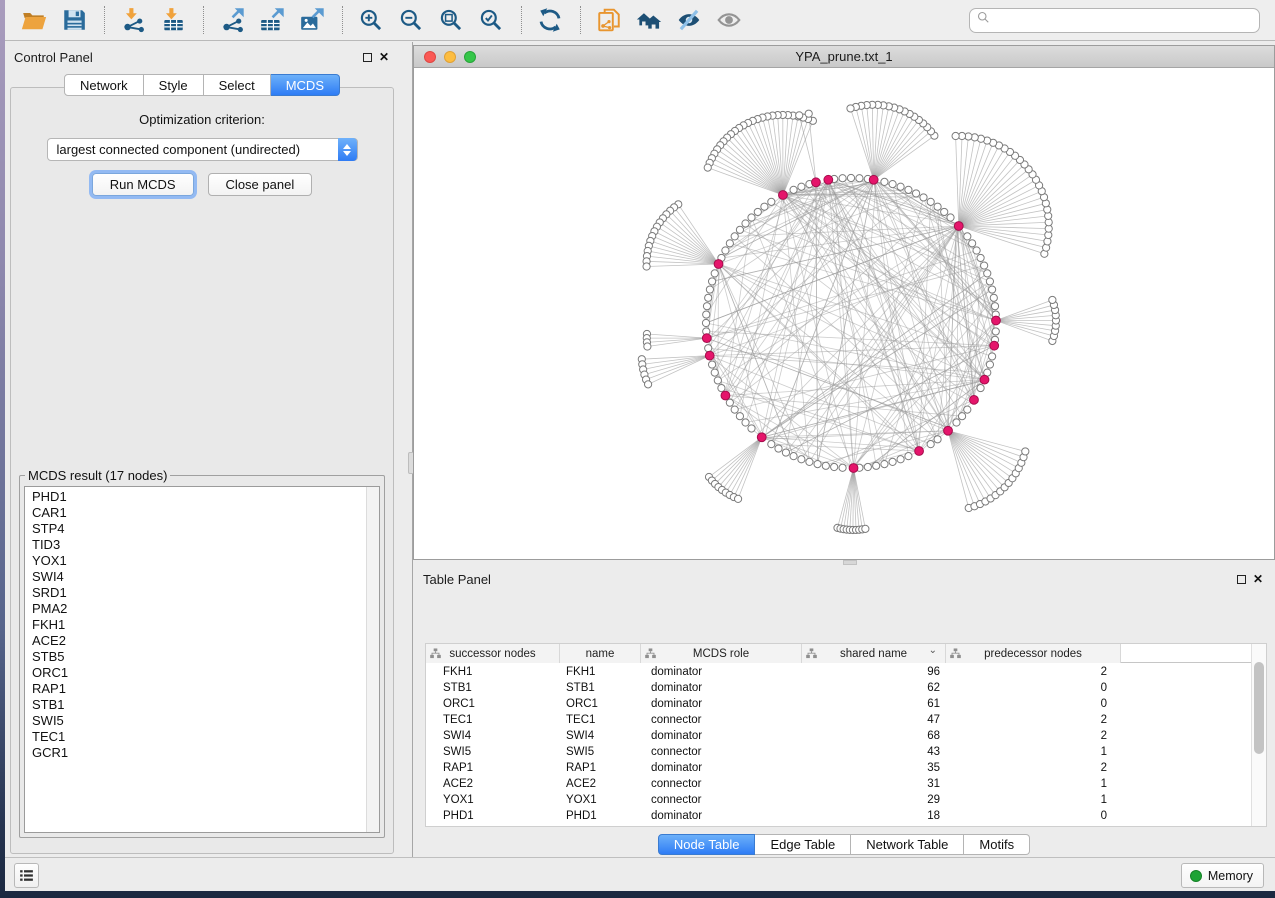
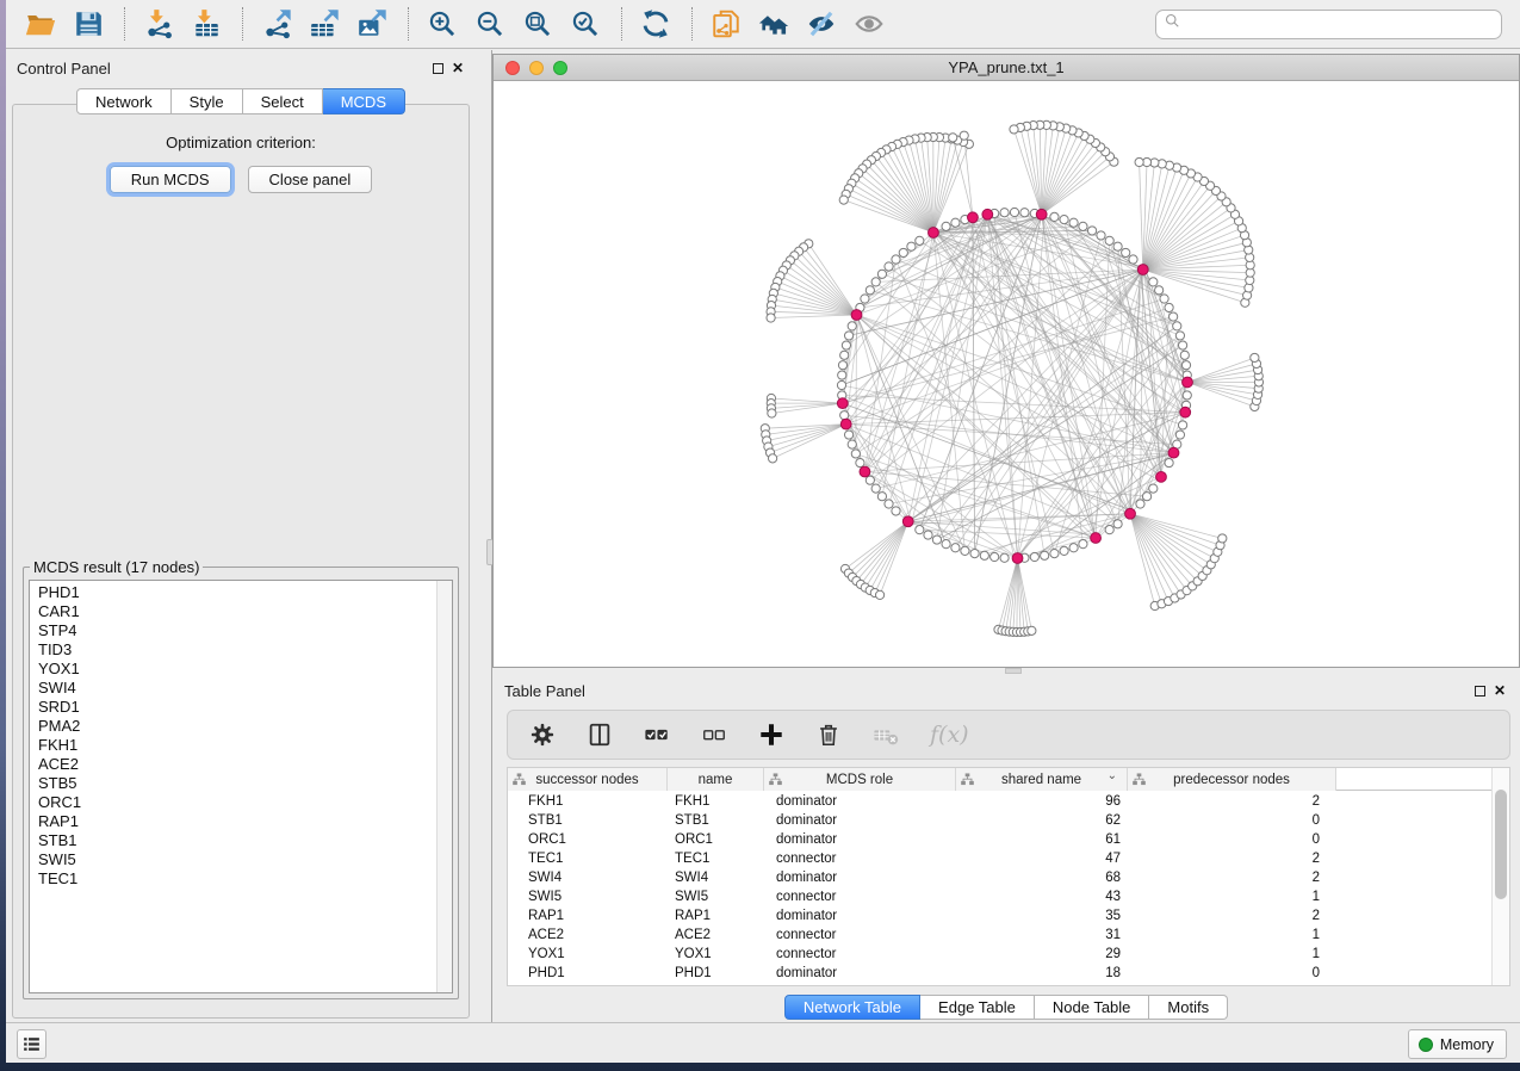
  Control Panel
  ✕
  Network
  Style
  Select
  MCDS
  Optimization criterion:
- largest connected component (undirected)
  Run MCDS
  Close panel
  MCDS result (17 nodes)
  PHD1
  CAR1
  STP4
  TID3
  YOX1
  SWI4
  SRD1
  PMA2
  FKH1
  ACE2
  STB5
  ORC1
  RAP1
  STB1
  SWI5
  TEC1
- GCR1
  YPA_prune.txt_1
  Table Panel
  ✕
+ f(x)
  successor nodes
  name
  MCDS role
  shared name
  ⌄
  predecessor nodes
  FKH1
  FKH1
  dominator
  96
  2
  STB1
  STB1
  dominator
  62
  0
  ORC1
  ORC1
  dominator
  61
  0
  TEC1
  TEC1
  connector
  47
  2
  SWI4
  SWI4
  dominator
  68
  2
  SWI5
  SWI5
  connector
  43
  1
  RAP1
  RAP1
  dominator
  35
  2
  ACE2
  ACE2
  connector
  31
  1
  YOX1
  YOX1
  connector
  29
  1
  PHD1
  PHD1
  dominator
  18
  0
- Node Table
+ Network Table
  Edge Table
- Network Table
+ Node Table
  Motifs
  Memory
